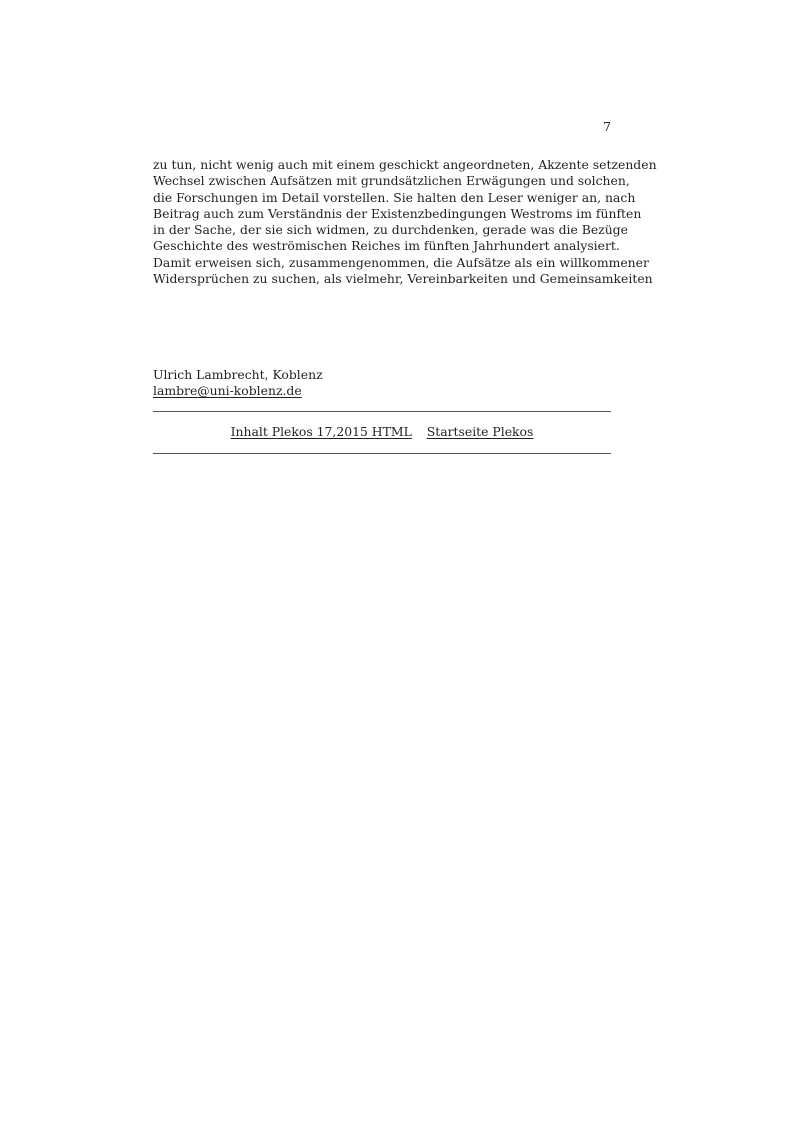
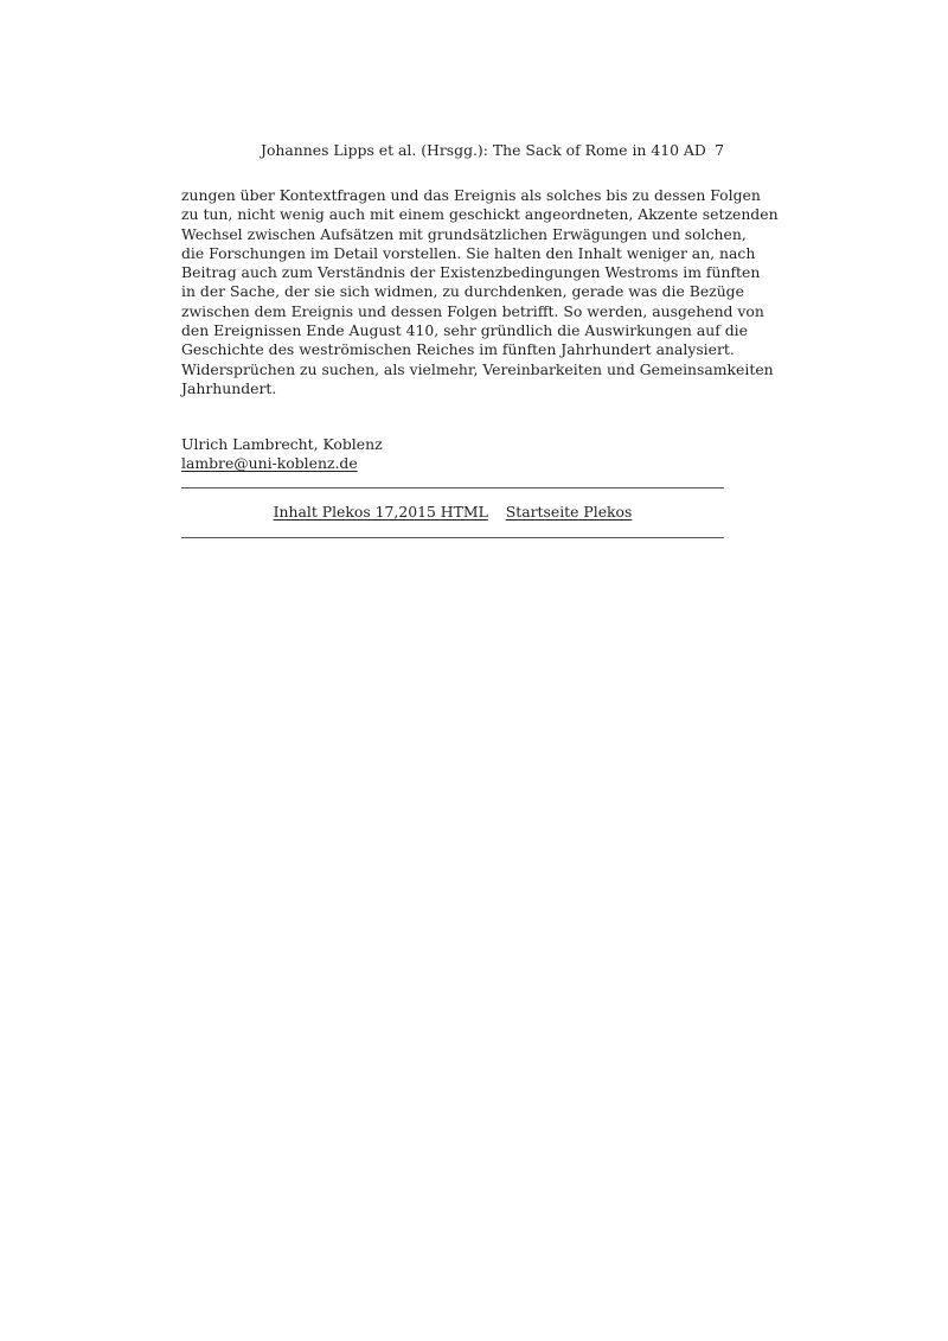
+ Johannes Lipps et al. (Hrsgg.): The Sack of Rome in 410 AD
  7
+ zungen über Kontextfragen und das Ereignis als solches bis zu dessen Folgen
  zu tun, nicht wenig auch mit einem geschickt angeordneten, Akzente setzenden
  Wechsel zwischen Aufsätzen mit grundsätzlichen Erwägungen und solchen,
- die Forschungen im Detail vorstellen. Sie halten den Leser weniger an, nach
+ die Forschungen im Detail vorstellen. Sie halten den Inhalt weniger an, nach
  Beitrag auch zum Verständnis der Existenzbedingungen Westroms im fünften
  in der Sache, der sie sich widmen, zu durchdenken, gerade was die Bezüge
+ zwischen dem Ereignis und dessen Folgen betrifft. So werden, ausgehend von
+ den Ereignissen Ende August 410, sehr gründlich die Auswirkungen auf die
  Geschichte des weströmischen Reiches im fünften Jahrhundert analysiert.
- Damit erweisen sich, zusammengenommen, die Aufsätze als ein willkommener
  Widersprüchen zu suchen, als vielmehr, Vereinbarkeiten und Gemeinsamkeiten
+ Jahrhundert.
  Ulrich Lambrecht, Koblenz
  lambre@uni-koblenz.de
  Inhalt Plekos 17,2015 HTML Startseite Plekos
